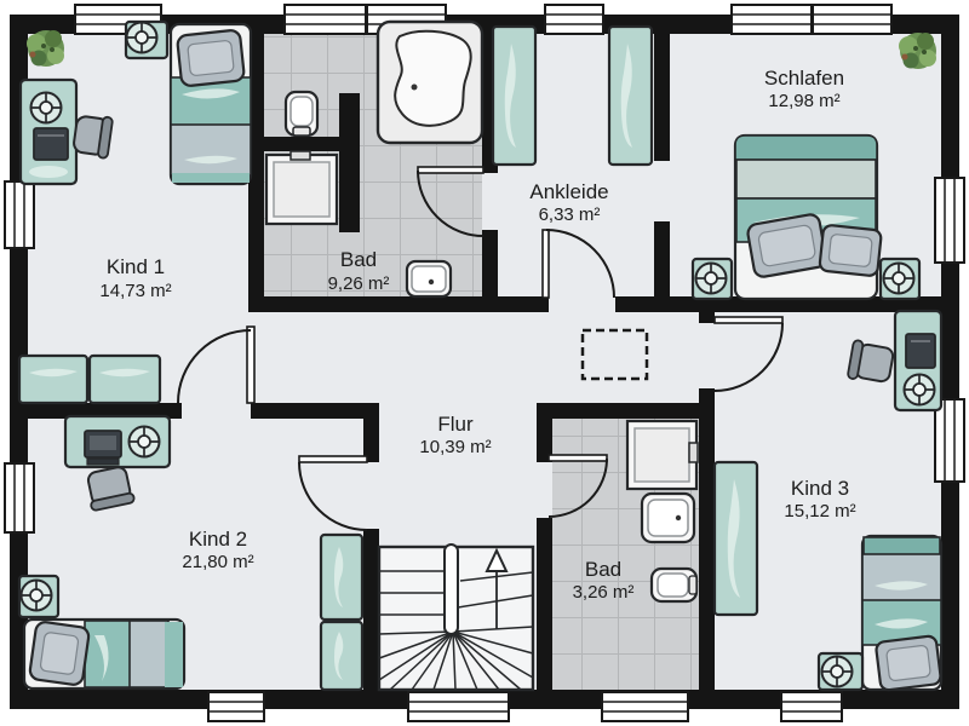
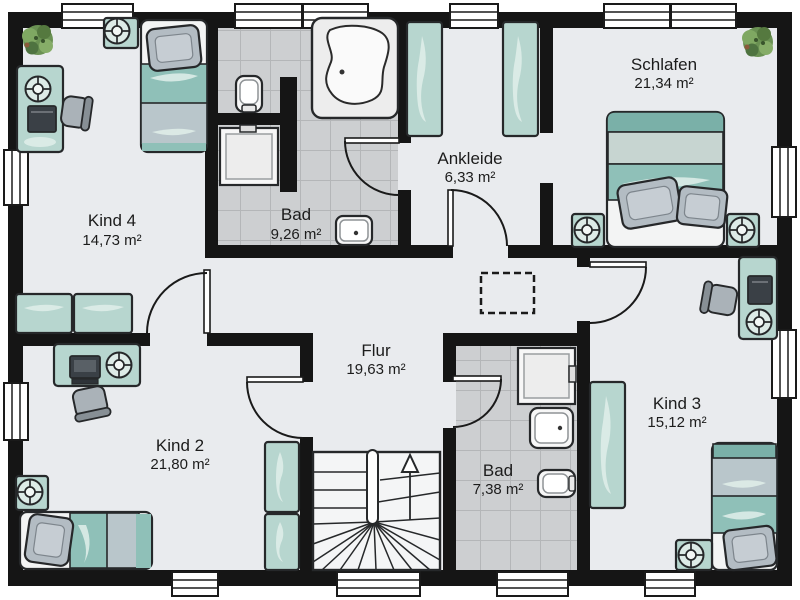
- Kind 1
+ Kind 4
  14,73 m²
  Bad
  9,26 m²
  Ankleide
  6,33 m²
  Schlafen
- 12,98 m²
+ 21,34 m²
  Flur
- 10,39 m²
+ 19,63 m²
  Kind 2
  21,80 m²
  Bad
- 3,26 m²
+ 7,38 m²
  Kind 3
  15,12 m²
